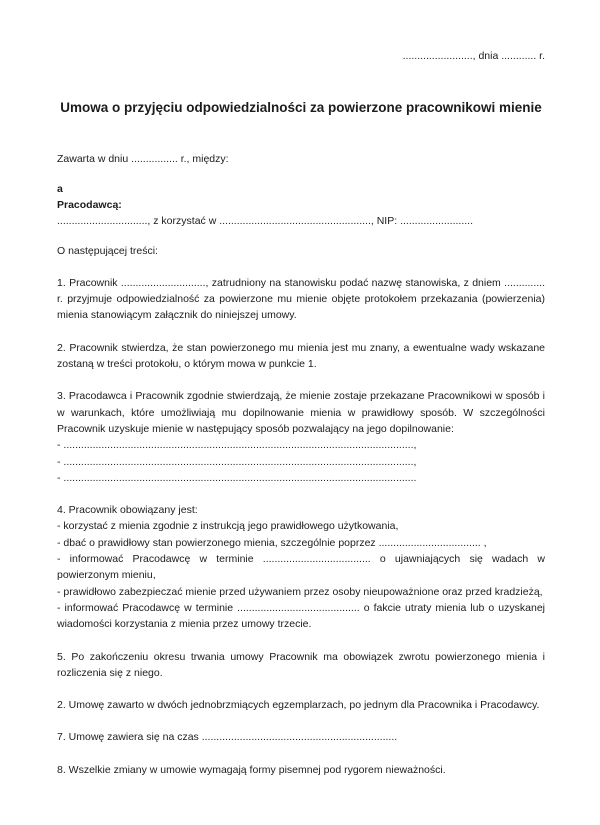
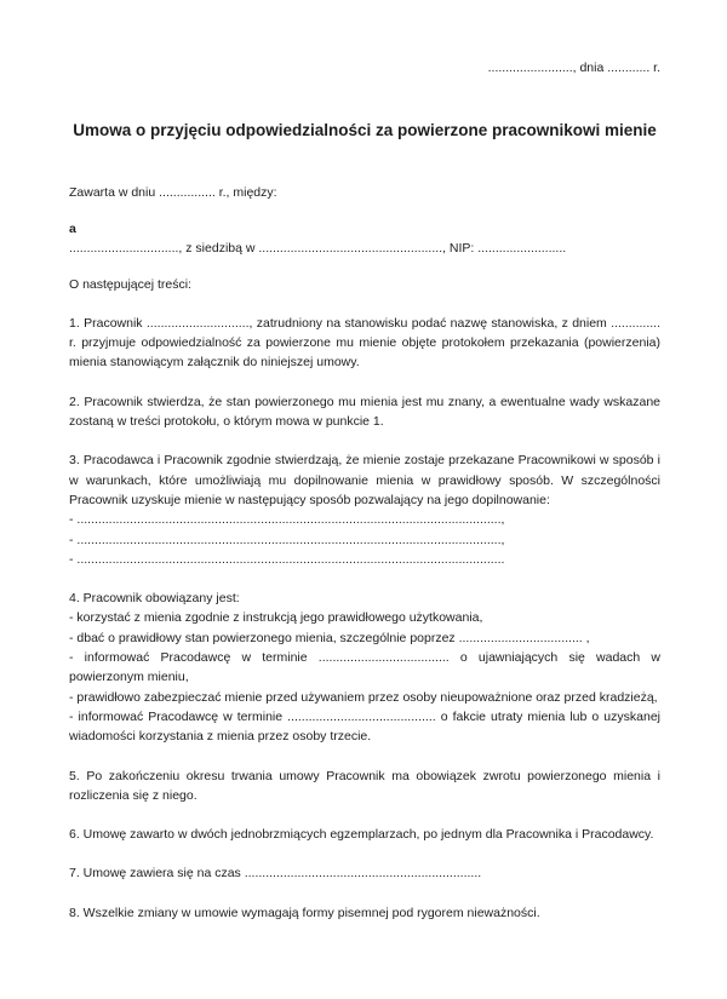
  ........................, dnia ............ r.
  Umowa o przyjęciu odpowiedzialności za powierzone pracownikowi mienie
  Zawarta w dniu ................ r., między:
  a
- Pracodawcą:
- ..............................., z korzystać w ...................................................., NIP: .........................
+ ..............................., z siedzibą w ...................................................., NIP: .........................
  O następującej treści:
  1. Pracownik ............................., zatrudniony na stanowisku podać nazwę stanowiska, z dniem .............. r. przyjmuje odpowiedzialność za powierzone mu mienie objęte protokołem przekazania (powierzenia) mienia stanowiącym załącznik do niniejszej umowy.
  2. Pracownik stwierdza, że stan powierzonego mu mienia jest mu znany, a ewentualne wady wskazane zostaną w treści protokołu, o którym mowa w punkcie 1.
  3. Pracodawca i Pracownik zgodnie stwierdzają, że mienie zostaje przekazane Pracownikowi w sposób i w warunkach, które umożliwiają mu dopilnowanie mienia w prawidłowy sposób. W szczególności Pracownik uzyskuje mienie w następujący sposób pozwalający na jego dopilnowanie:
  - ........................................................................................................................,
  - ........................................................................................................................,
  - .........................................................................................................................
  4. Pracownik obowiązany jest:
  - korzystać z mienia zgodnie z instrukcją jego prawidłowego użytkowania,
  - dbać o prawidłowy stan powierzonego mienia, szczególnie poprzez ................................... ,
  - informować Pracodawcę w terminie ..................................... o ujawniających się wadach w powierzonym mieniu,
  - prawidłowo zabezpieczać mienie przed używaniem przez osoby nieupoważnione oraz przed kradzieżą,
- - informować Pracodawcę w terminie .......................................... o fakcie utraty mienia lub o uzyskanej wiadomości korzystania z mienia przez umowy trzecie.
+ - informować Pracodawcę w terminie .......................................... o fakcie utraty mienia lub o uzyskanej wiadomości korzystania z mienia przez osoby trzecie.
  5. Po zakończeniu okresu trwania umowy Pracownik ma obowiązek zwrotu powierzonego mienia i rozliczenia się z niego.
- 2. Umowę zawarto w dwóch jednobrzmiących egzemplarzach, po jednym dla Pracownika i Pracodawcy.
+ 6. Umowę zawarto w dwóch jednobrzmiących egzemplarzach, po jednym dla Pracownika i Pracodawcy.
  7. Umowę zawiera się na czas ...................................................................
  8. Wszelkie zmiany w umowie wymagają formy pisemnej pod rygorem nieważności.
